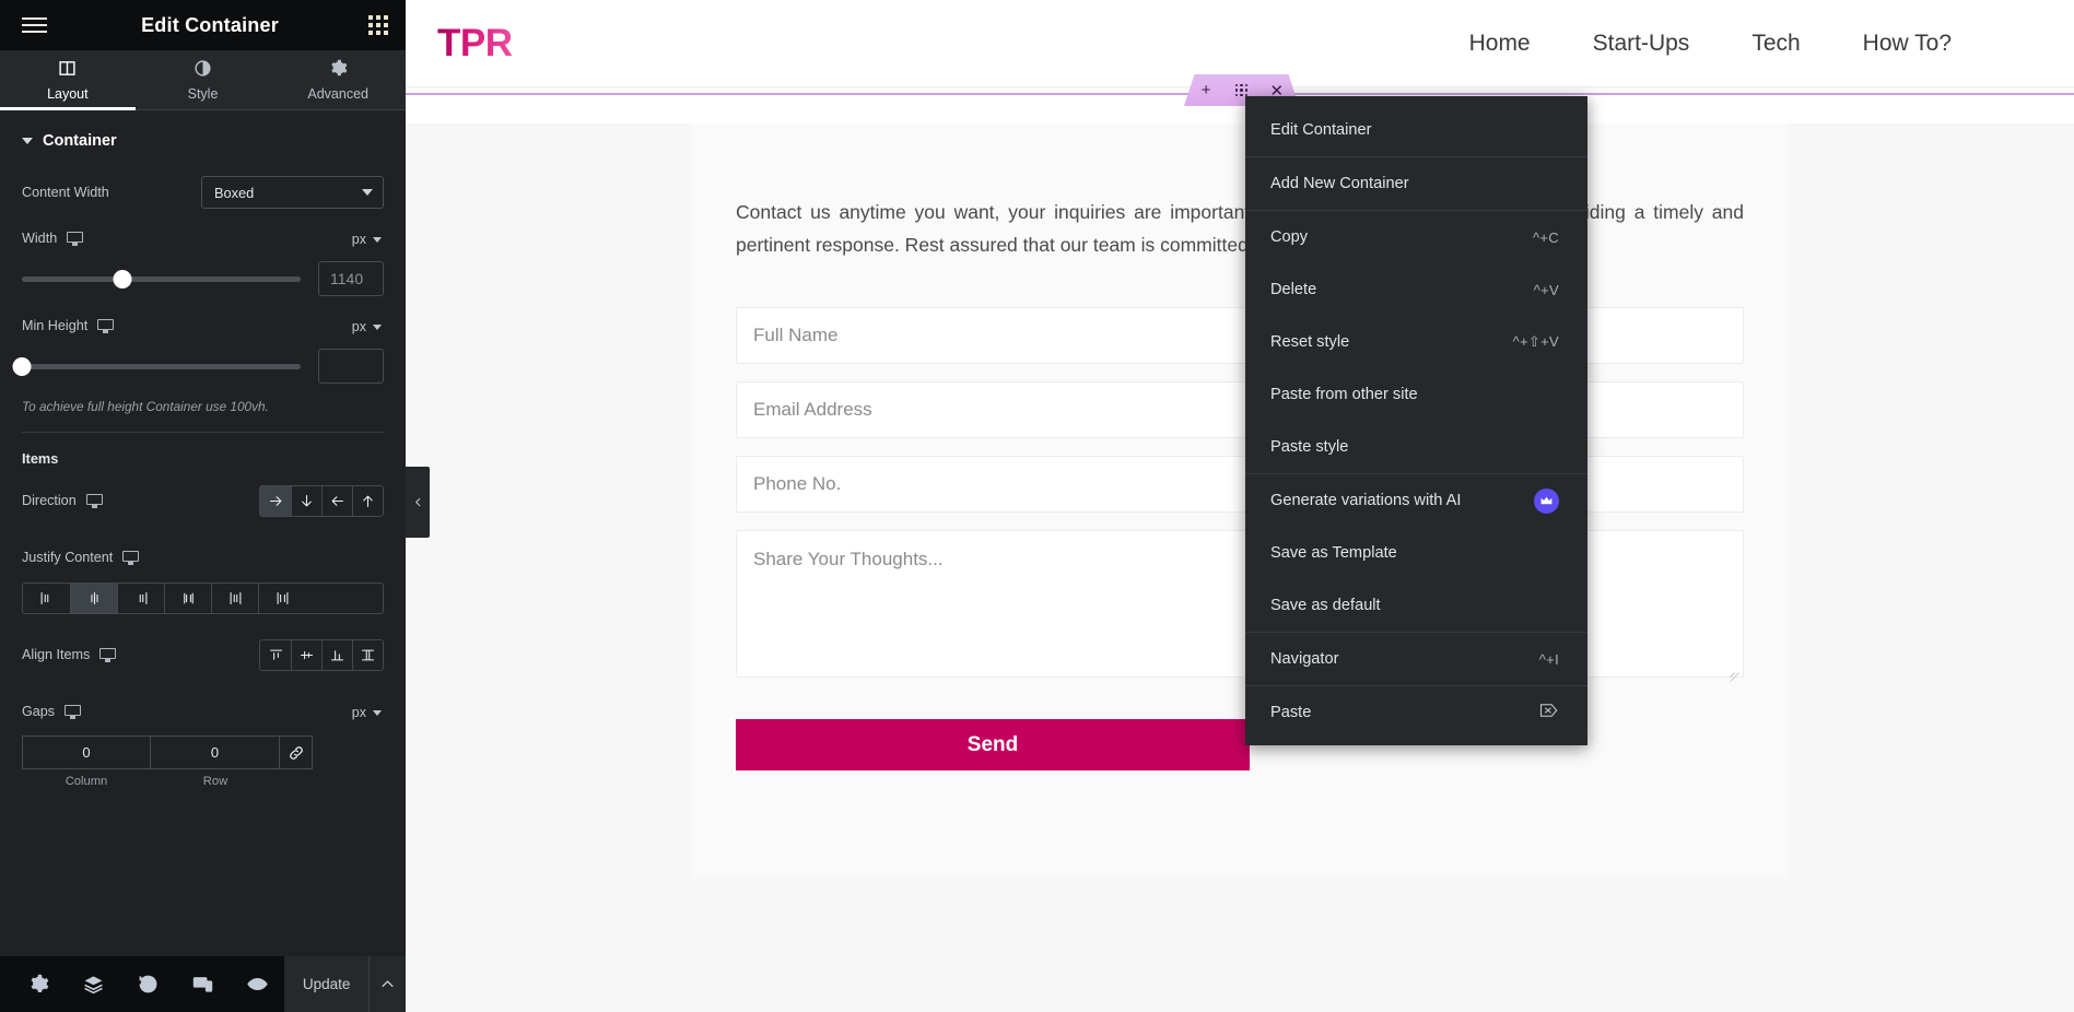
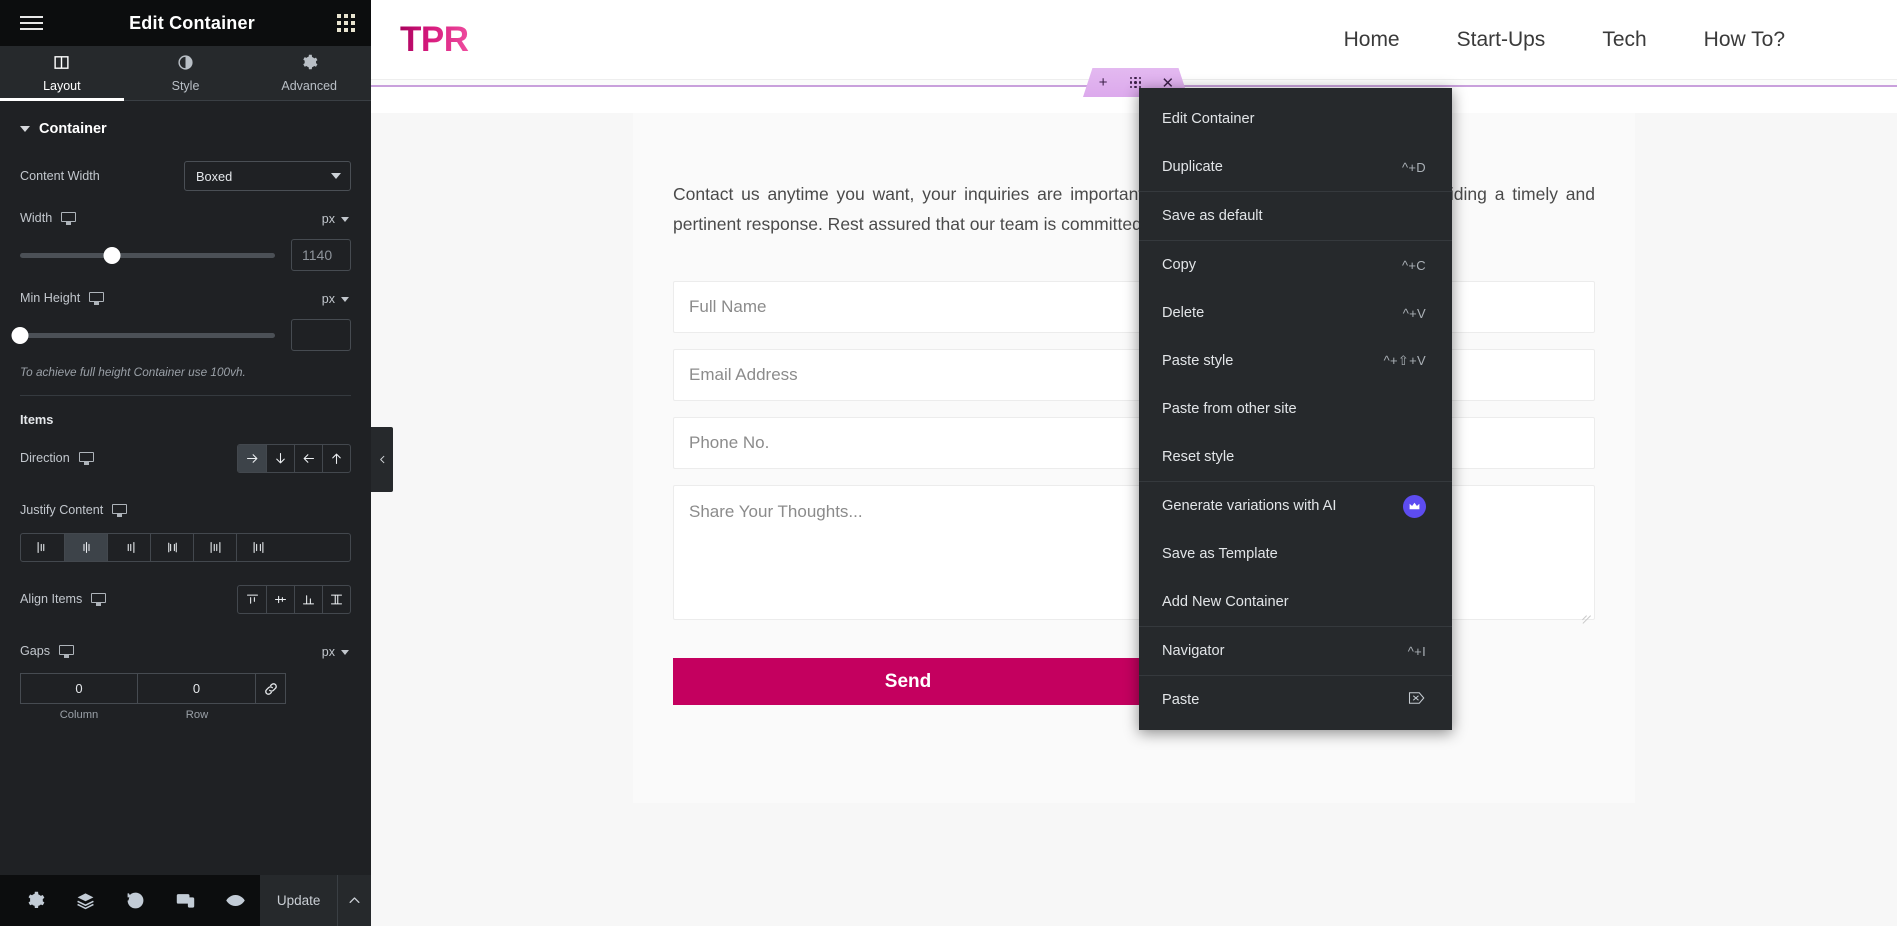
  TPR
  Home
  Start-Ups
  Tech
  How To?
  Full Name
  Email Address
  Phone No.
  Share Your Thoughts...
  Send
  +
  ✕
  Edit Container
+ Duplicate
+ ^+D
- Add New Container
+ Save as default
  Copy
  ^+C
  Delete
  ^+V
- Reset style
+ Paste style
  ^+⇧+V
  Paste from other site
- Paste style
+ Reset style
  Generate variations with AI
  Save as Template
- Save as default
+ Add New Container
  Navigator
  ^+I
  Paste
  Edit Container
  Layout
  Style
  Advanced
  Container
  Content Width
  Boxed
  Width
  px
  1140
  Min Height
  px
  To achieve full height Container use 100vh.
  Items
  Direction
  Justify Content
  Align Items
  Gaps
  px
  0
  0
  Column
  Row
  Update
